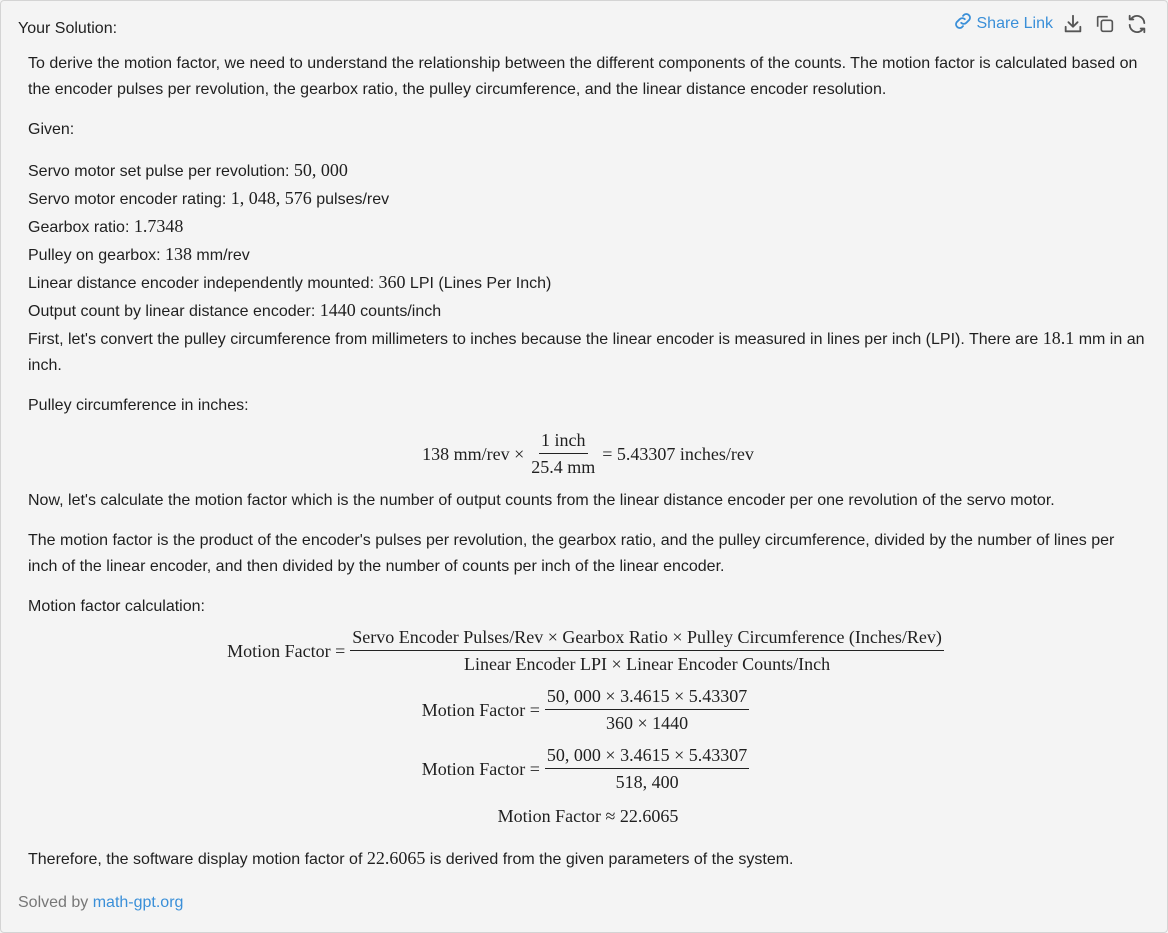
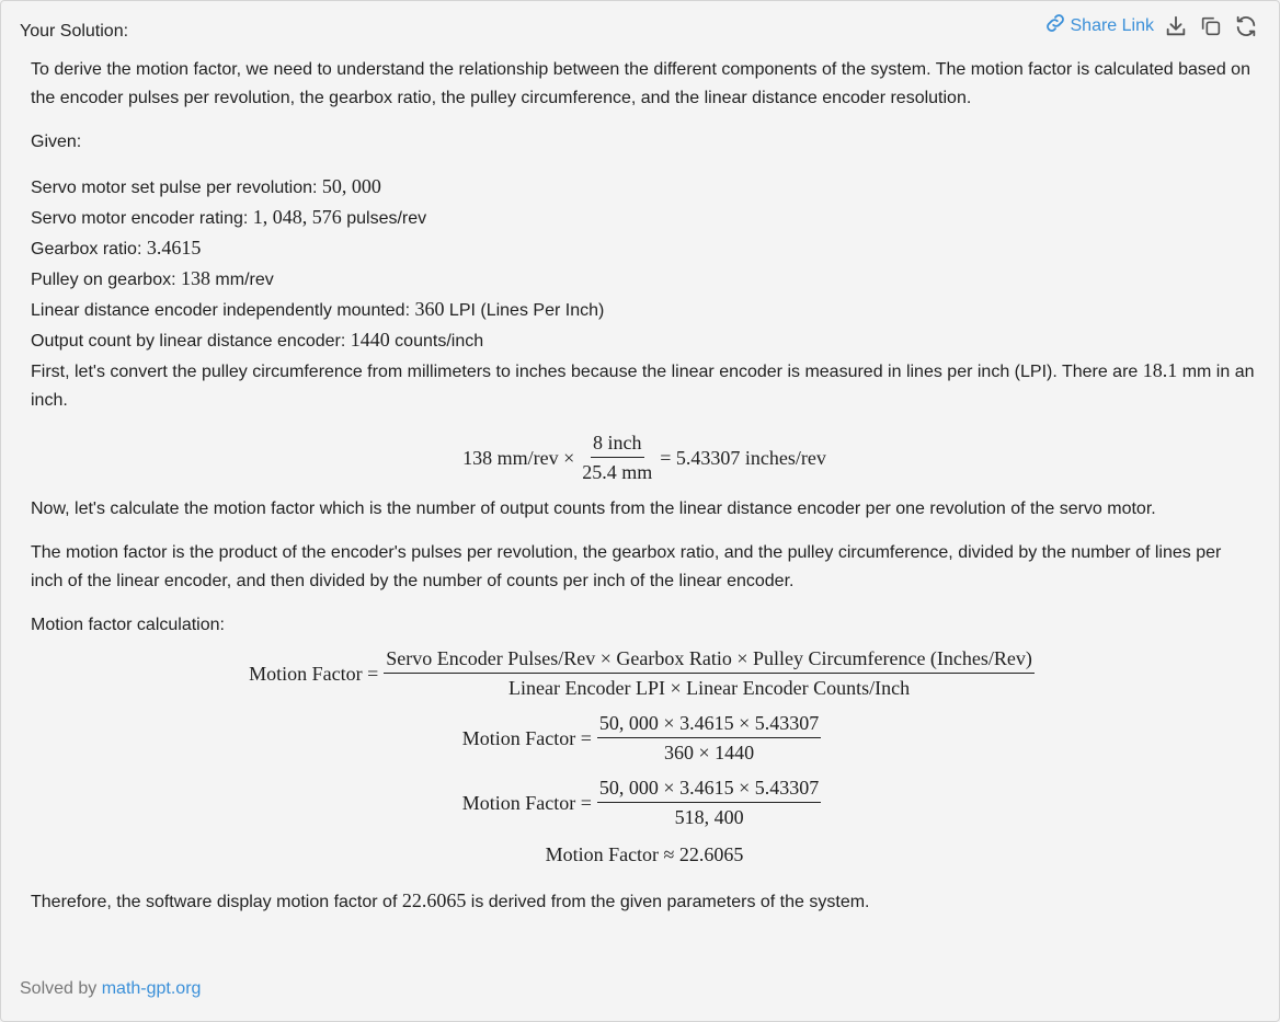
  Your Solution:
  Share Link
- To derive the motion factor, we need to understand the relationship between the different components of the counts. The motion factor is calculated based on the encoder pulses per revolution, the gearbox ratio, the pulley circumference, and the linear distance encoder resolution.
+ To derive the motion factor, we need to understand the relationship between the different components of the system. The motion factor is calculated based on the encoder pulses per revolution, the gearbox ratio, the pulley circumference, and the linear distance encoder resolution.
  Given:
  Servo motor set pulse per revolution: 50, 000
  Servo motor encoder rating: 1, 048, 576 pulses/rev
- Gearbox ratio: 1.7348
+ Gearbox ratio: 3.4615
  Pulley on gearbox: 138 mm/rev
  Linear distance encoder independently mounted: 360 LPI (Lines Per Inch)
  Output count by linear distance encoder: 1440 counts/inch
  First, let's convert the pulley circumference from millimeters to inches because the linear encoder is measured in lines per inch (LPI). There are 18.1 mm in an inch.
- Pulley circumference in inches:
  138 mm/rev ×
- 1 inch
+ 8 inch
  25.4 mm
  = 5.43307 inches/rev
  Now, let's calculate the motion factor which is the number of output counts from the linear distance encoder per one revolution of the servo motor.
  The motion factor is the product of the encoder's pulses per revolution, the gearbox ratio, and the pulley circumference, divided by the number of lines per inch of the linear encoder, and then divided by the number of counts per inch of the linear encoder.
  Motion factor calculation:
  Motion Factor =
  Servo Encoder Pulses/Rev × Gearbox Ratio × Pulley Circumference (Inches/Rev)
  Linear Encoder LPI × Linear Encoder Counts/Inch
  Motion Factor =
  50, 000 × 3.4615 × 5.43307
  360 × 1440
  Motion Factor =
  50, 000 × 3.4615 × 5.43307
  518, 400
  Motion Factor ≈ 22.6065
  Therefore, the software display motion factor of 22.6065 is derived from the given parameters of the system.
  Solved by math-gpt.org
